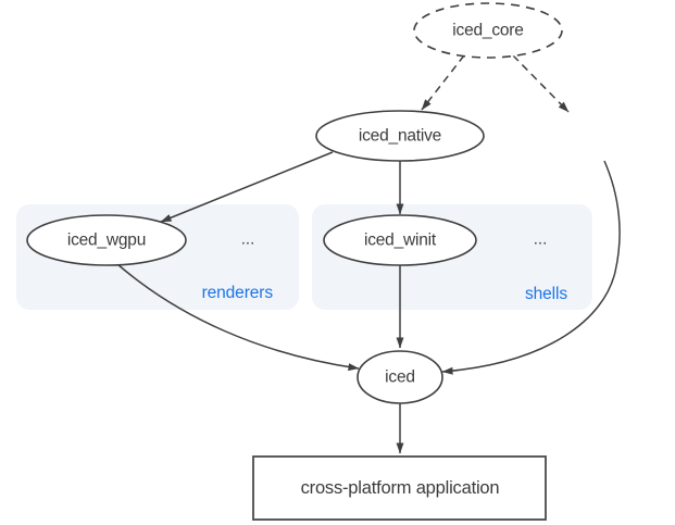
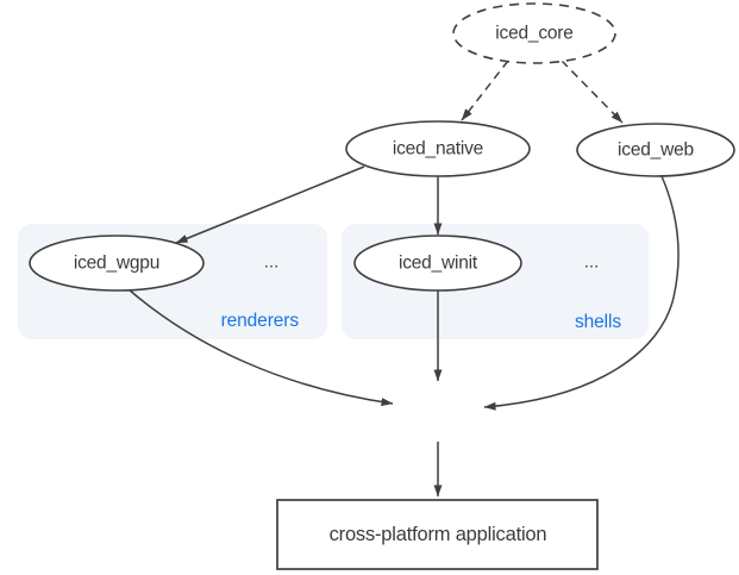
  ...
  renderers
  ...
  shells
  iced_core
  iced_native
+ iced_web
  iced_wgpu
  iced_winit
- iced
  cross-platform application
